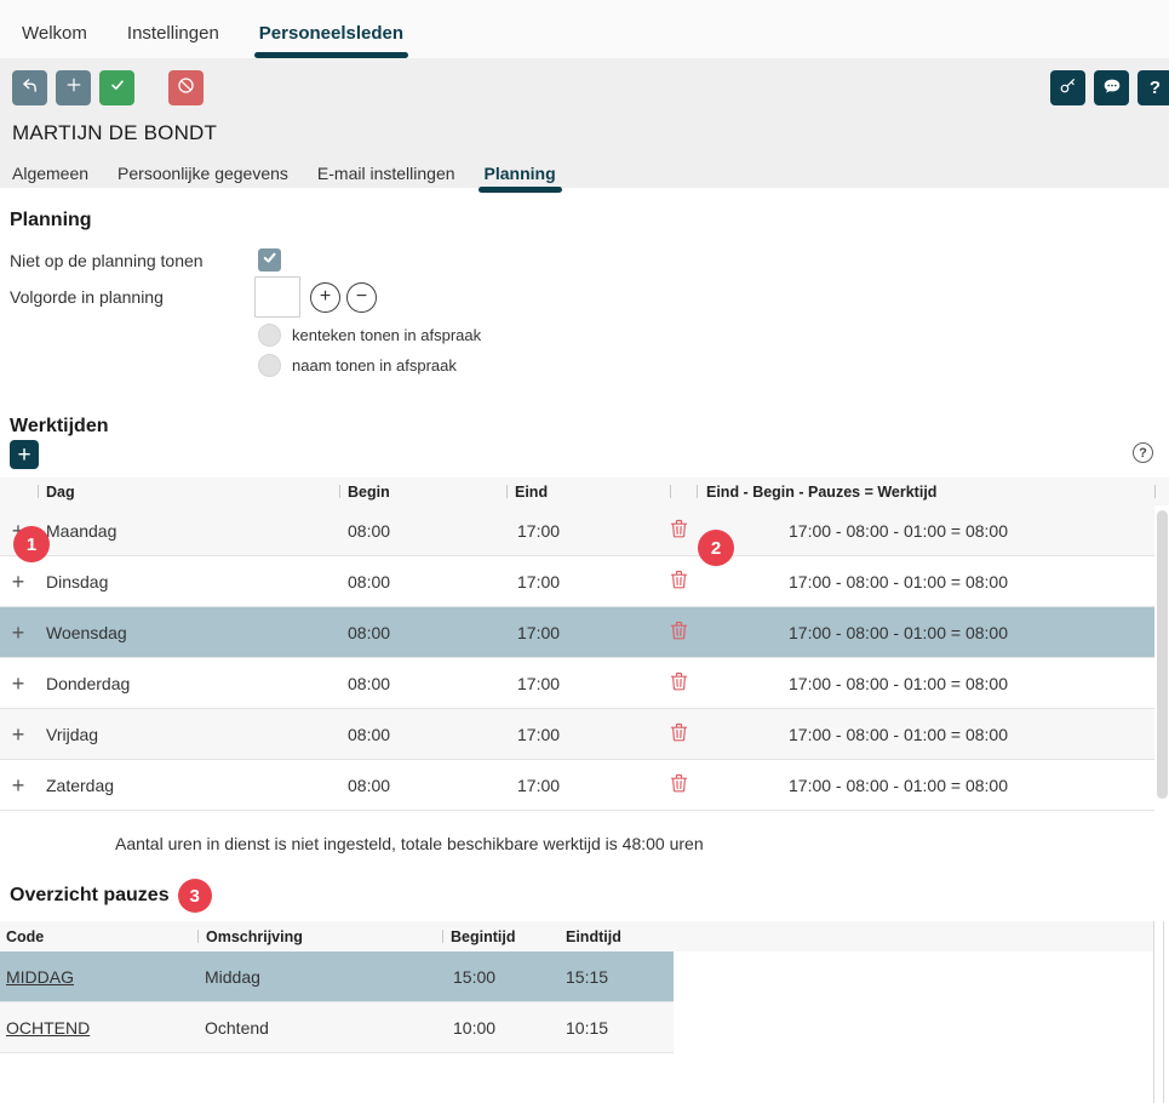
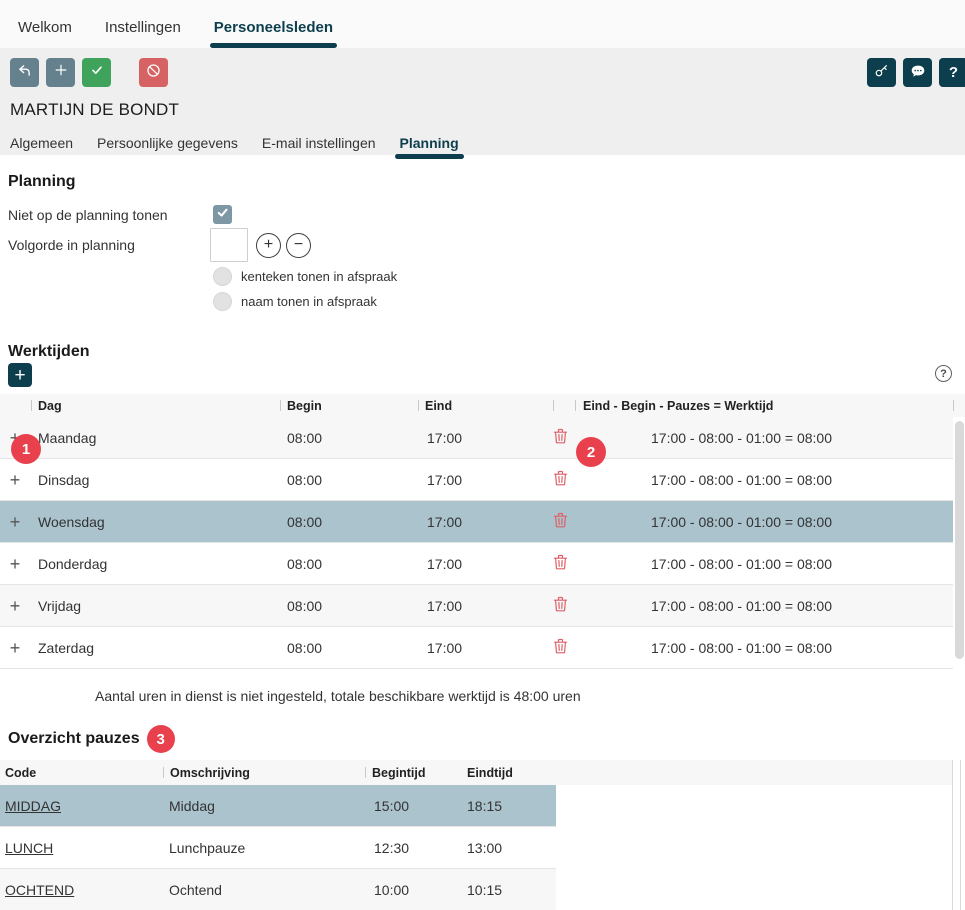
  Welkom
  Instellingen
  Personeelsleden
  ?
  MARTIJN DE BONDT
  Algemeen
  Persoonlijke gegevens
  E-mail instellingen
  Planning
  Planning
  Niet op de planning tonen
  Volgorde in planning
  +
  −
  kenteken tonen in afspraak
  naam tonen in afspraak
  Werktijden
  +
  ?
  Dag
  Begin
  Eind
  Eind - Begin - Pauzes = Werktijd
  Maandag
  08:00
  17:00
  17:00 - 08:00 - 01:00 = 08:00
  +
  Dinsdag
  08:00
  17:00
  17:00 - 08:00 - 01:00 = 08:00
  +
  Woensdag
  08:00
  17:00
  17:00 - 08:00 - 01:00 = 08:00
  +
  Donderdag
  08:00
  17:00
  17:00 - 08:00 - 01:00 = 08:00
  +
  Vrijdag
  08:00
  17:00
  17:00 - 08:00 - 01:00 = 08:00
  +
  Zaterdag
  08:00
  17:00
  17:00 - 08:00 - 01:00 = 08:00
  Aantal uren in dienst is niet ingesteld, totale beschikbare werktijd is 48:00 uren
  Overzicht pauzes
  3
  Code
  Omschrijving
  Begintijd
  Eindtijd
  MIDDAG
  Middag
  15:00
- 15:15
+ 18:15
+ LUNCH
+ Lunchpauze
+ 12:30
+ 13:00
  OCHTEND
  Ochtend
  10:00
  10:15
  1
  2
